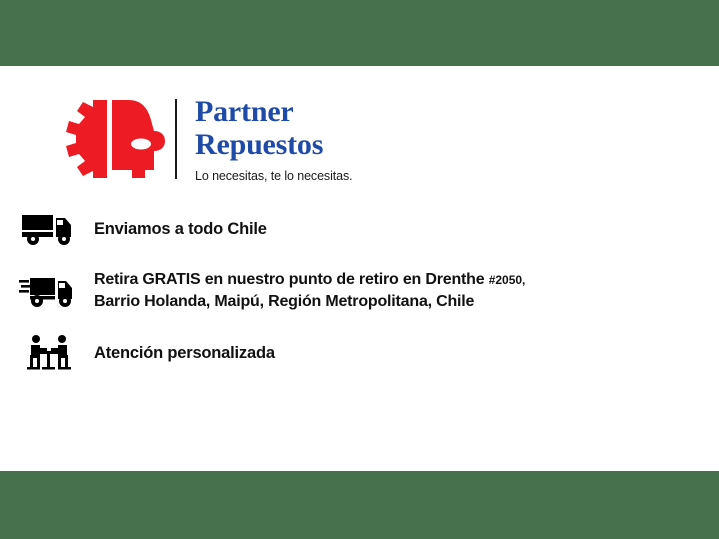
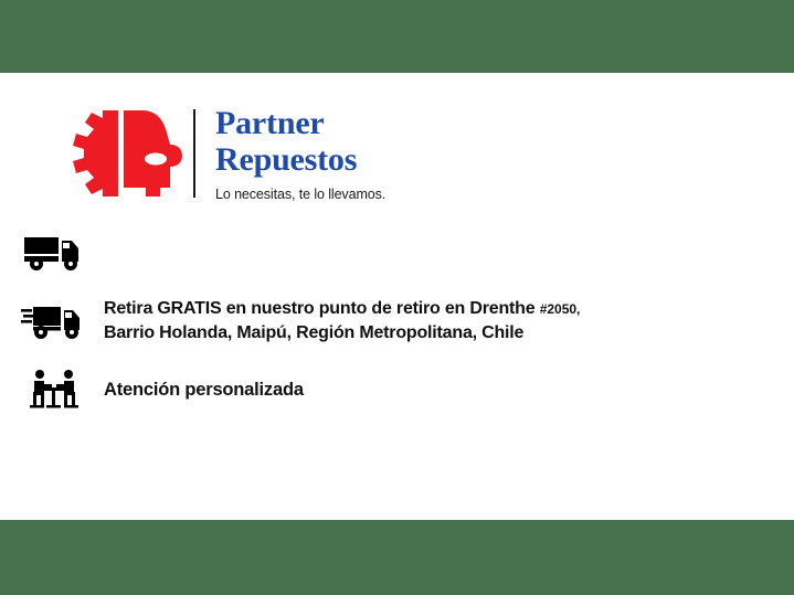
  Partner
  Repuestos
- Lo necesitas, te lo necesitas.
+ Lo necesitas, te lo llevamos.
- Enviamos a todo Chile
  Retira GRATIS en nuestro punto de retiro en Drenthe #2050,
  Barrio Holanda, Maipú, Región Metropolitana, Chile
  Atención personalizada
